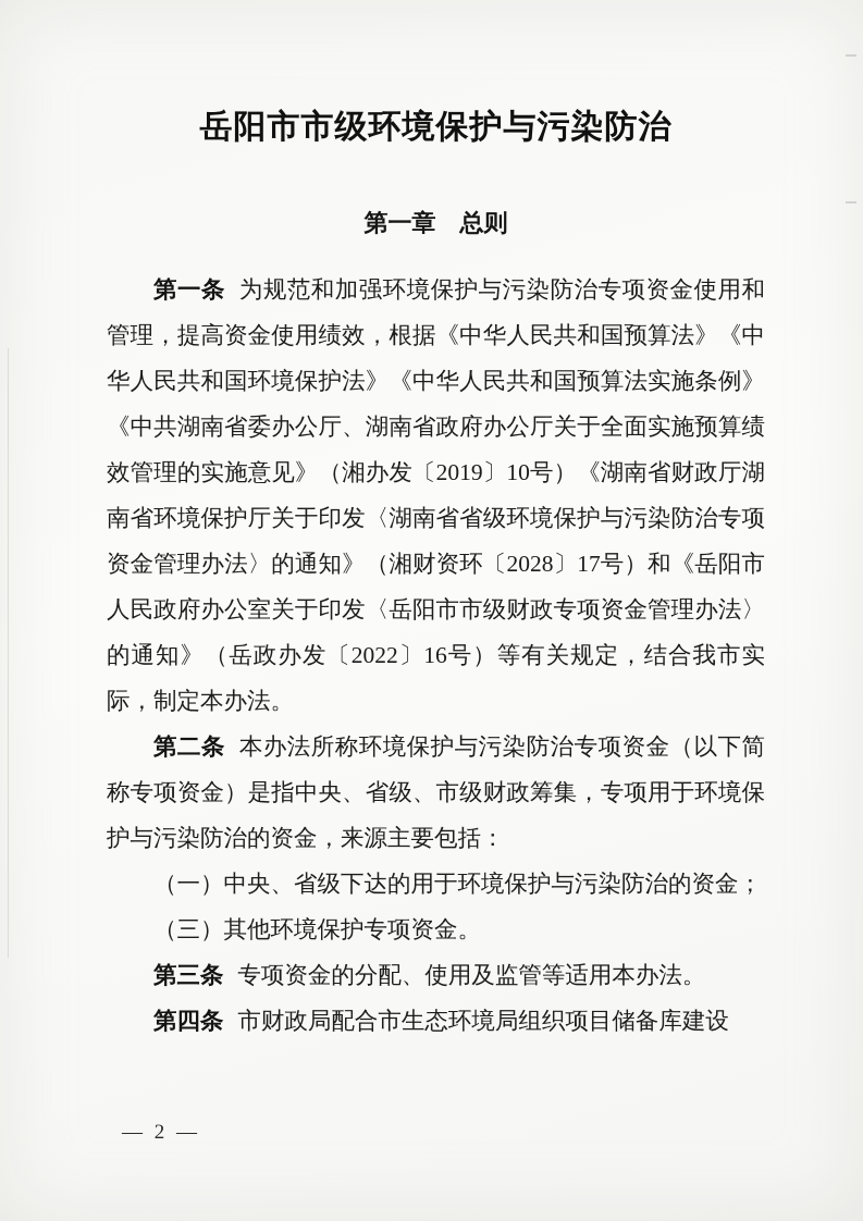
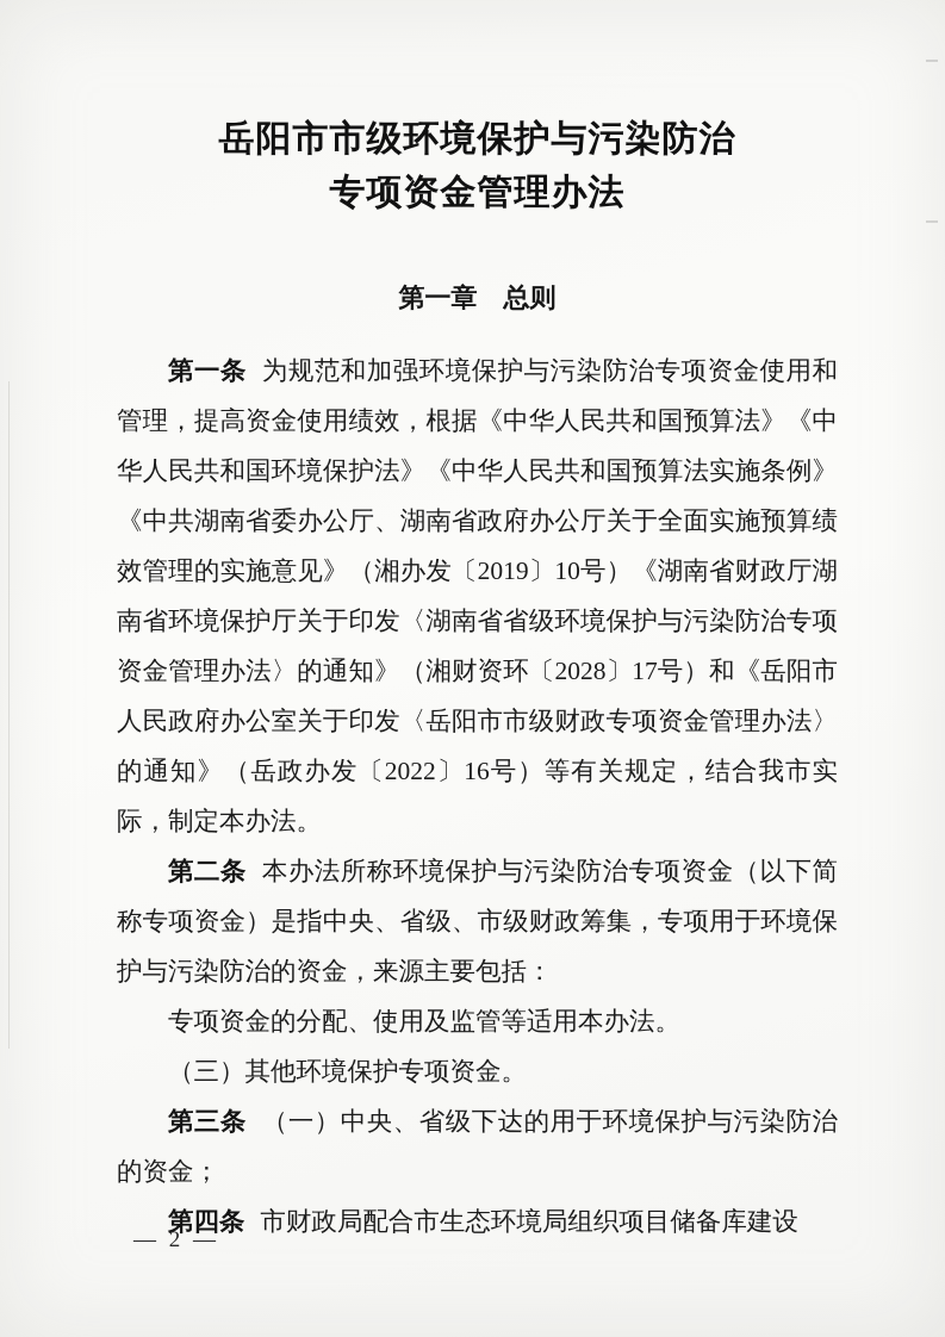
  岳阳市市级环境保护与污染防治
+ 专项资金管理办法
  第一章 总则
  第一条 为规范和加强环境保护与污染防治专项资金使用和管理，提高资金使用绩效，根据《中华人民共和国预算法》《中华人民共和国环境保护法》《中华人民共和国预算法实施条例》《中共湖南省委办公厅、湖南省政府办公厅关于全面实施预算绩效管理的实施意见》（湘办发〔2019〕10号）《湖南省财政厅湖南省环境保护厅关于印发〈湖南省省级环境保护与污染防治专项资金管理办法〉的通知》（湘财资环〔2028〕17号）和《岳阳市人民政府办公室关于印发〈岳阳市市级财政专项资金管理办法〉的通知》（岳政办发〔2022〕16号）等有关规定，结合我市实际，制定本办法。
  第二条 本办法所称环境保护与污染防治专项资金（以下简称专项资金）是指中央、省级、市级财政筹集，专项用于环境保护与污染防治的资金，来源主要包括：
- （一）中央、省级下达的用于环境保护与污染防治的资金；
+ 专项资金的分配、使用及监管等适用本办法。
  （三）其他环境保护专项资金。
- 第三条 专项资金的分配、使用及监管等适用本办法。
+ 第三条 （一）中央、省级下达的用于环境保护与污染防治的资金；
  第四条 市财政局配合市生态环境局组织项目储备库建设
  — 2 —
